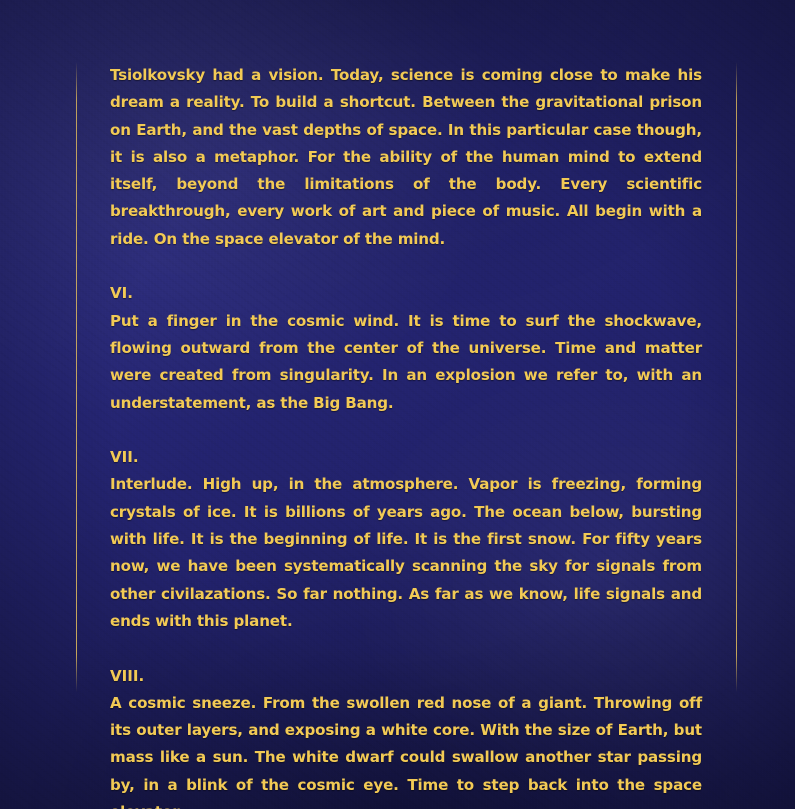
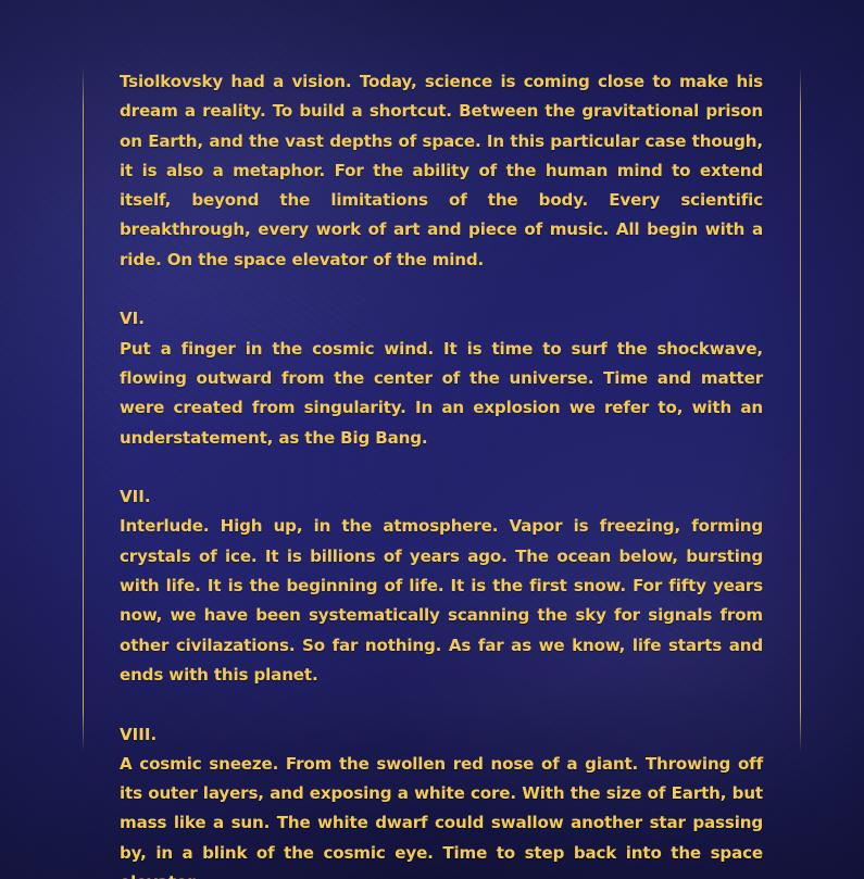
  Tsiolkovsky had a vision. Today, science is coming close to make his dream a reality. To build a shortcut. Between the gravitational prison on Earth, and the vast depths of space. In this particular case though, it is also a metaphor. For the ability of the human mind to extend itself, beyond the limitations of the body. Every scientific breakthrough, every work of art and piece of music. All begin with a ride. On the space elevator of the mind.
  VI.
  Put a finger in the cosmic wind. It is time to surf the shockwave, flowing outward from the center of the universe. Time and matter were created from singularity. In an explosion we refer to, with an understatement, as the Big Bang.
  VII.
- Interlude. High up, in the atmosphere. Vapor is freezing, forming crystals of ice. It is billions of years ago. The ocean below, bursting with life. It is the beginning of life. It is the first snow. For fifty years now, we have been systematically scanning the sky for signals from other civilazations. So far nothing. As far as we know, life signals and ends with this planet.
+ Interlude. High up, in the atmosphere. Vapor is freezing, forming crystals of ice. It is billions of years ago. The ocean below, bursting with life. It is the beginning of life. It is the first snow. For fifty years now, we have been systematically scanning the sky for signals from other civilazations. So far nothing. As far as we know, life starts and ends with this planet.
  VIII.
  A cosmic sneeze. From the swollen red nose of a giant. Throwing off its outer layers, and exposing a white core. With the size of Earth, but mass like a sun. The white dwarf could swallow another star passing by, in a blink of the cosmic eye. Time to step back into the space
